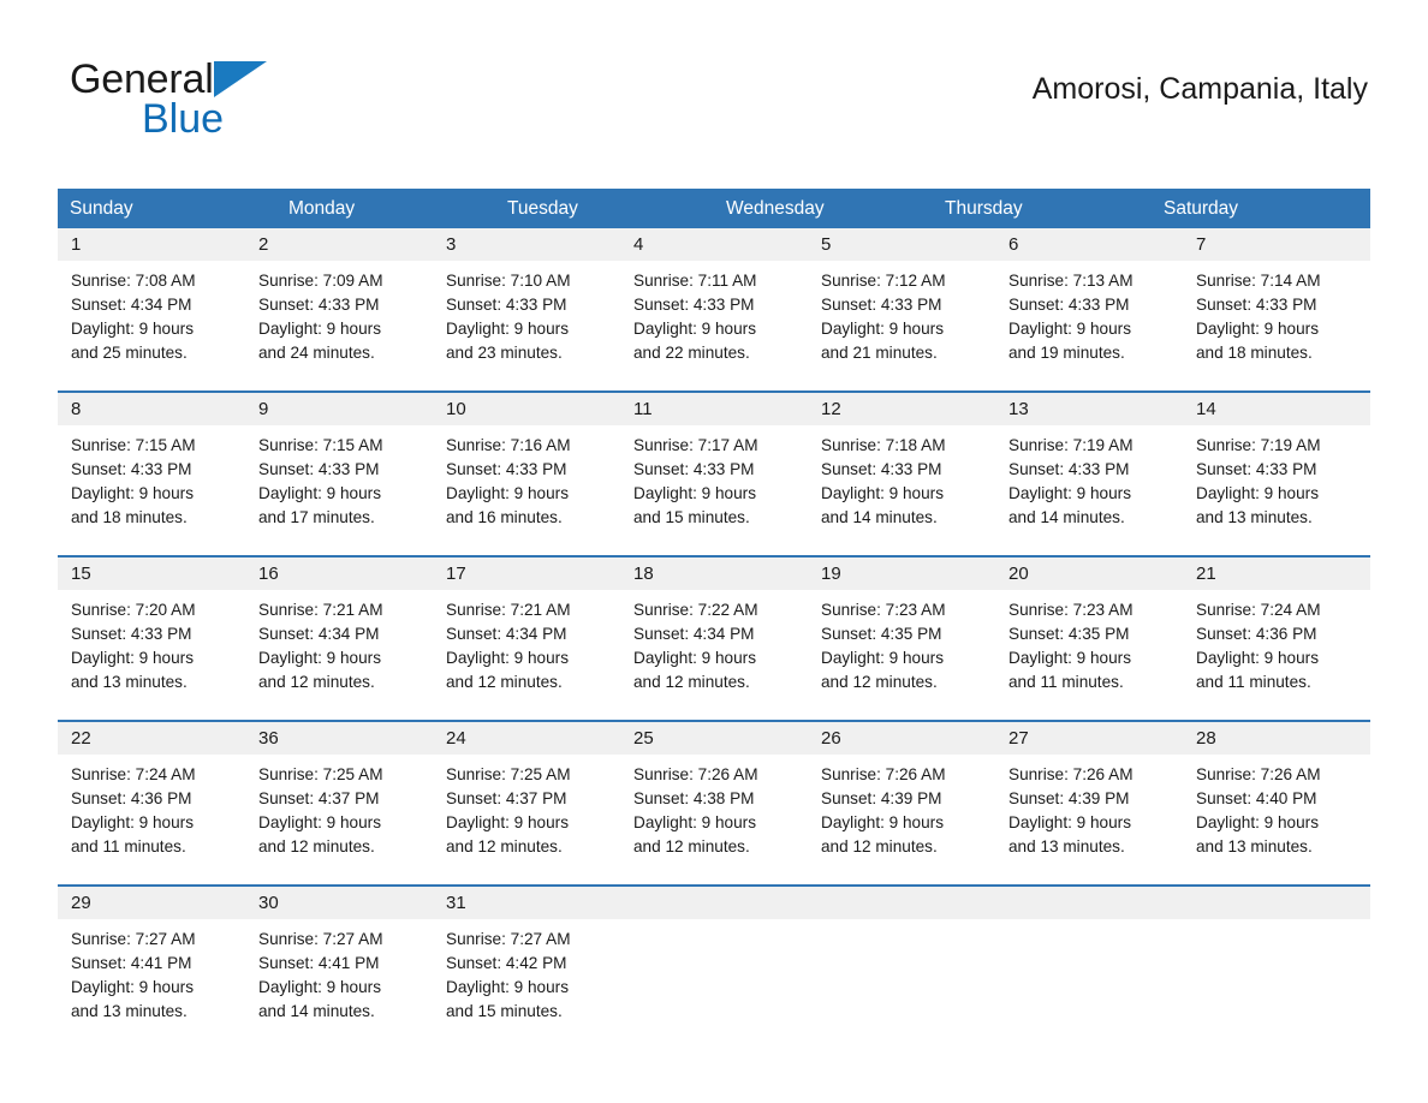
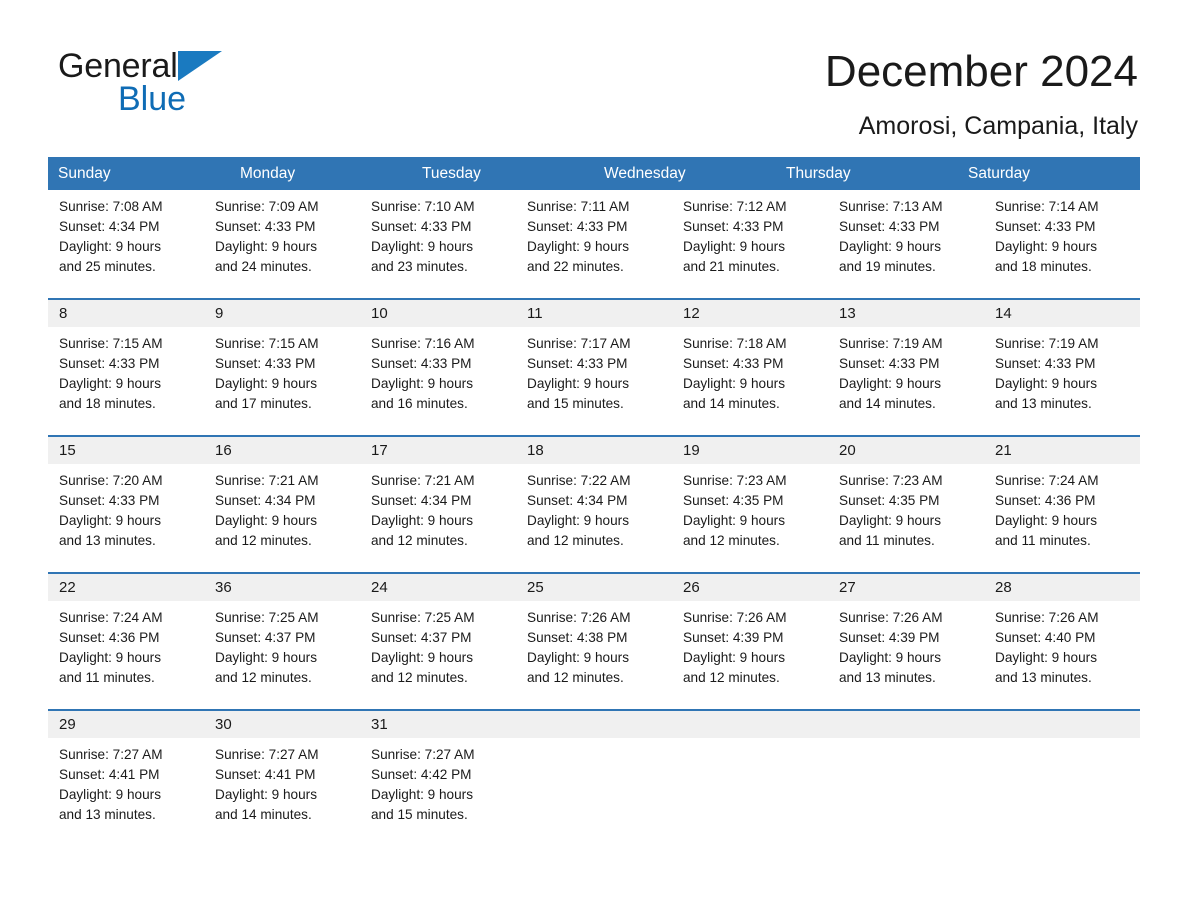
  General
  Blue
+ December 2024
  Amorosi, Campania, Italy
  Sunday
  Monday
  Tuesday
  Wednesday
  Thursday
  Saturday
- 1
- 2
- 3
- 4
- 5
- 6
- 7
  Sunrise: 7:08 AM
  Sunset: 4:34 PM
  Daylight: 9 hours
  and 25 minutes.
  Sunrise: 7:09 AM
  Sunset: 4:33 PM
  Daylight: 9 hours
  and 24 minutes.
  Sunrise: 7:10 AM
  Sunset: 4:33 PM
  Daylight: 9 hours
  and 23 minutes.
  Sunrise: 7:11 AM
  Sunset: 4:33 PM
  Daylight: 9 hours
  and 22 minutes.
  Sunrise: 7:12 AM
  Sunset: 4:33 PM
  Daylight: 9 hours
  and 21 minutes.
  Sunrise: 7:13 AM
  Sunset: 4:33 PM
  Daylight: 9 hours
  and 19 minutes.
  Sunrise: 7:14 AM
  Sunset: 4:33 PM
  Daylight: 9 hours
  and 18 minutes.
  8
  9
  10
  11
  12
  13
  14
  Sunrise: 7:15 AM
  Sunset: 4:33 PM
  Daylight: 9 hours
  and 18 minutes.
  Sunrise: 7:15 AM
  Sunset: 4:33 PM
  Daylight: 9 hours
  and 17 minutes.
  Sunrise: 7:16 AM
  Sunset: 4:33 PM
  Daylight: 9 hours
  and 16 minutes.
  Sunrise: 7:17 AM
  Sunset: 4:33 PM
  Daylight: 9 hours
  and 15 minutes.
  Sunrise: 7:18 AM
  Sunset: 4:33 PM
  Daylight: 9 hours
  and 14 minutes.
  Sunrise: 7:19 AM
  Sunset: 4:33 PM
  Daylight: 9 hours
  and 14 minutes.
  Sunrise: 7:19 AM
  Sunset: 4:33 PM
  Daylight: 9 hours
  and 13 minutes.
  15
  16
  17
  18
  19
  20
  21
  Sunrise: 7:20 AM
  Sunset: 4:33 PM
  Daylight: 9 hours
  and 13 minutes.
  Sunrise: 7:21 AM
  Sunset: 4:34 PM
  Daylight: 9 hours
  and 12 minutes.
  Sunrise: 7:21 AM
  Sunset: 4:34 PM
  Daylight: 9 hours
  and 12 minutes.
  Sunrise: 7:22 AM
  Sunset: 4:34 PM
  Daylight: 9 hours
  and 12 minutes.
  Sunrise: 7:23 AM
  Sunset: 4:35 PM
  Daylight: 9 hours
  and 12 minutes.
  Sunrise: 7:23 AM
  Sunset: 4:35 PM
  Daylight: 9 hours
  and 11 minutes.
  Sunrise: 7:24 AM
  Sunset: 4:36 PM
  Daylight: 9 hours
  and 11 minutes.
  22
  36
  24
  25
  26
  27
  28
  Sunrise: 7:24 AM
  Sunset: 4:36 PM
  Daylight: 9 hours
  and 11 minutes.
  Sunrise: 7:25 AM
  Sunset: 4:37 PM
  Daylight: 9 hours
  and 12 minutes.
  Sunrise: 7:25 AM
  Sunset: 4:37 PM
  Daylight: 9 hours
  and 12 minutes.
  Sunrise: 7:26 AM
  Sunset: 4:38 PM
  Daylight: 9 hours
  and 12 minutes.
  Sunrise: 7:26 AM
  Sunset: 4:39 PM
  Daylight: 9 hours
  and 12 minutes.
  Sunrise: 7:26 AM
  Sunset: 4:39 PM
  Daylight: 9 hours
  and 13 minutes.
  Sunrise: 7:26 AM
  Sunset: 4:40 PM
  Daylight: 9 hours
  and 13 minutes.
  29
  30
  31
  Sunrise: 7:27 AM
  Sunset: 4:41 PM
  Daylight: 9 hours
  and 13 minutes.
  Sunrise: 7:27 AM
  Sunset: 4:41 PM
  Daylight: 9 hours
  and 14 minutes.
  Sunrise: 7:27 AM
  Sunset: 4:42 PM
  Daylight: 9 hours
  and 15 minutes.
